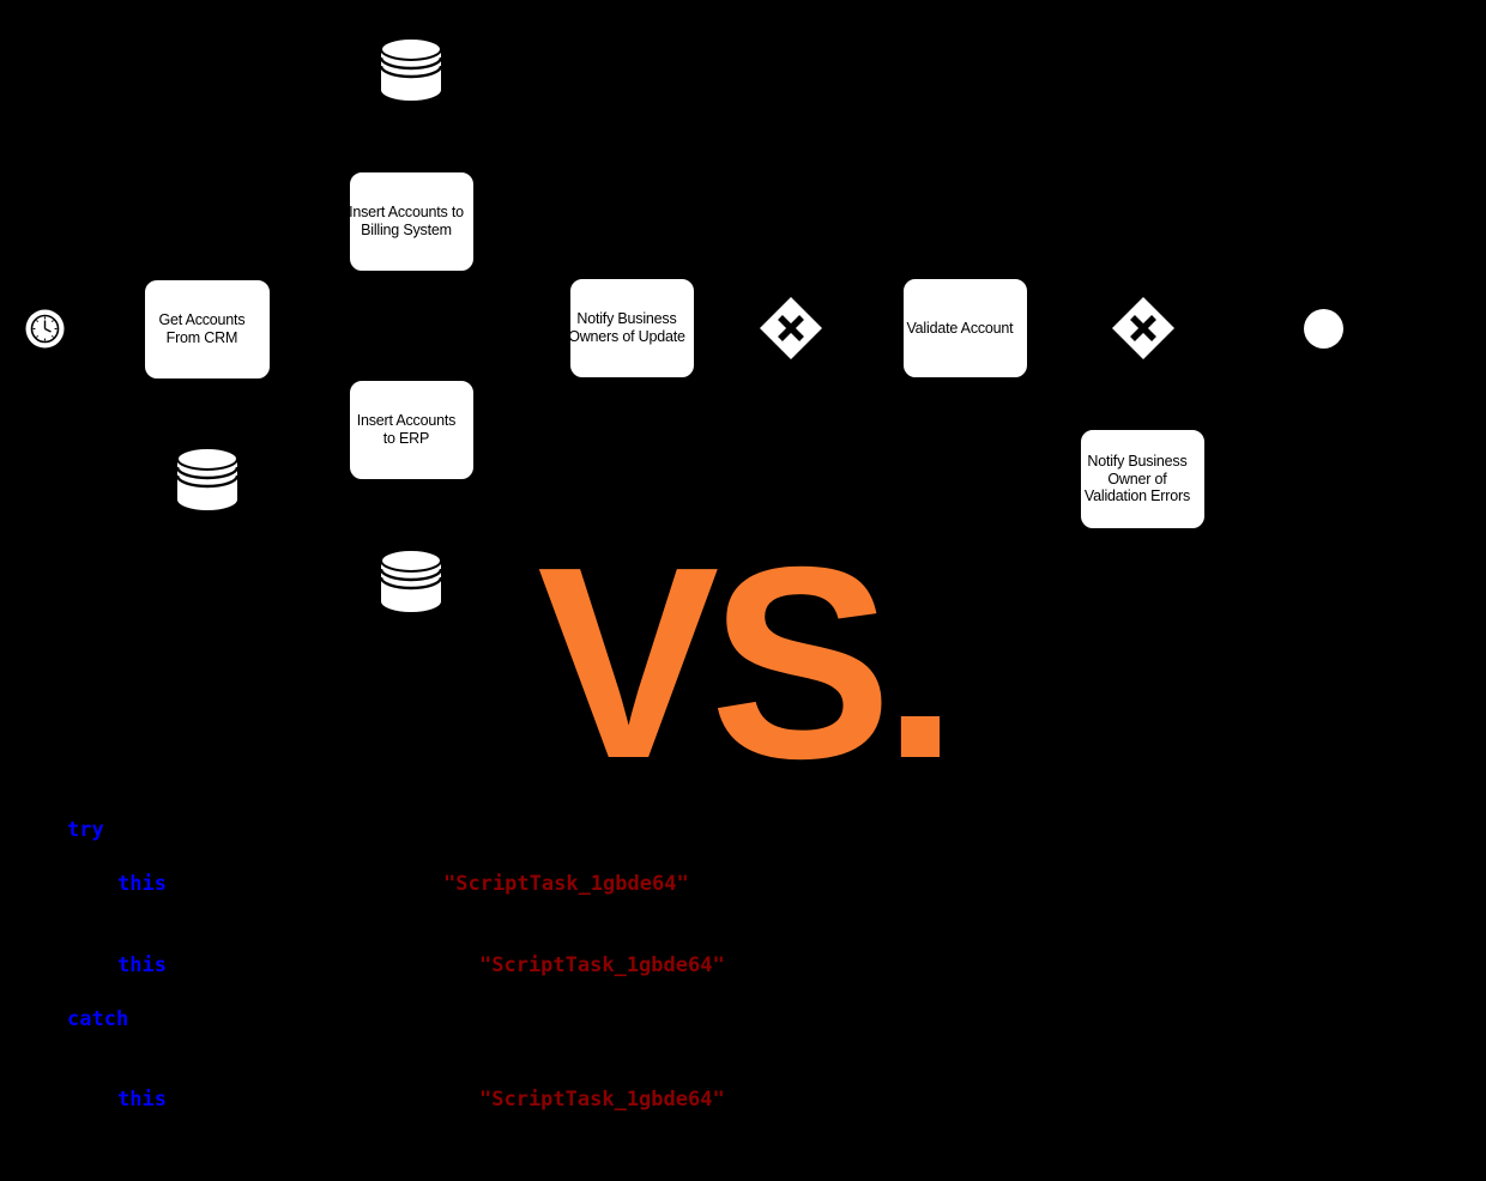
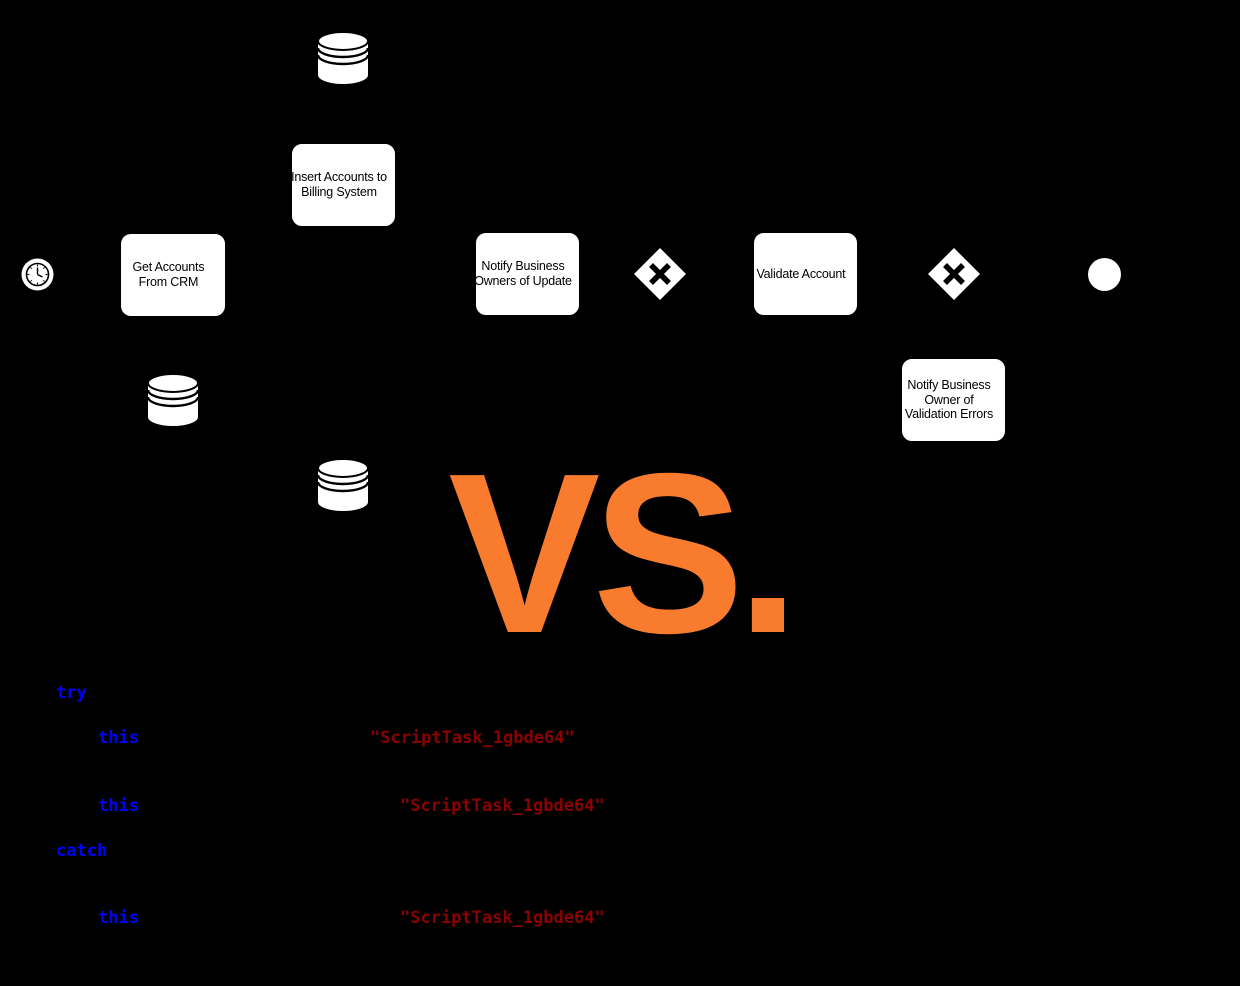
  Get Accounts
  From CRM
  Insert Accounts to
  Billing System
- Insert Accounts
- to ERP
  Notify Business
  Owners of Update
  Validate Account
  Notify Business
  Owner of
  Validation Errors
  VS.
  try
  this
  "ScriptTask_1gbde64"
  this
  "ScriptTask_1gbde64"
  catch
  this
  "ScriptTask_1gbde64"
